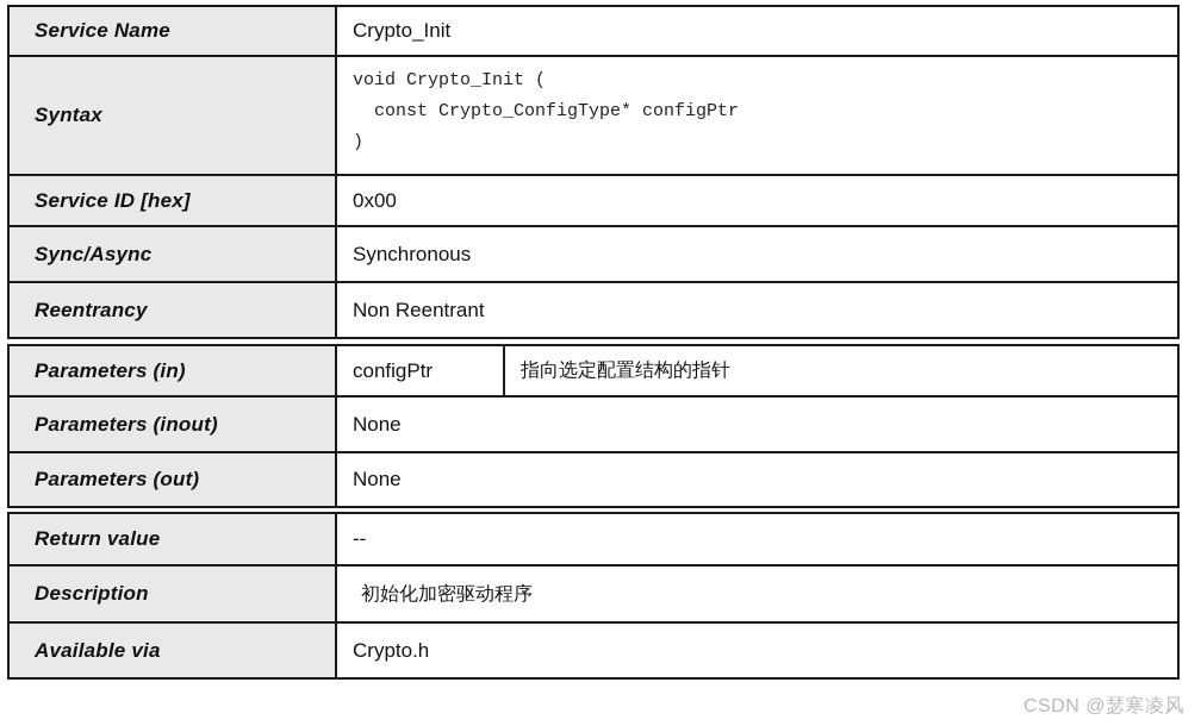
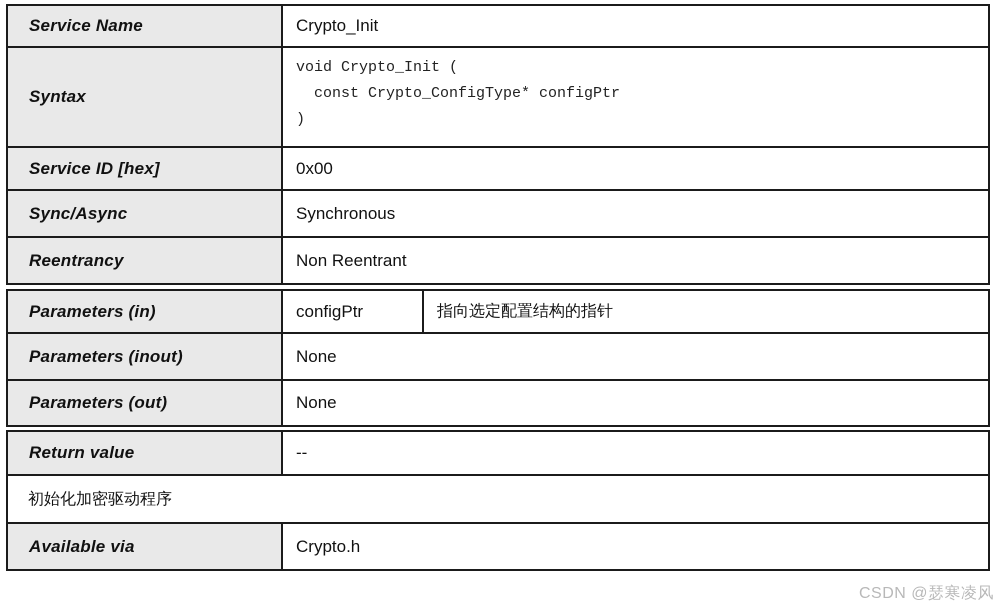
  Service Name
  Crypto_Init
  Syntax
  void Crypto_Init (
  const Crypto_ConfigType* configPtr
  )
  Service ID [hex]
  0x00
  Sync/Async
  Synchronous
  Reentrancy
  Non Reentrant
  Parameters (in)
  configPtr
  指向选定配置结构的指针
  Parameters (inout)
  None
  Parameters (out)
  None
  Return value
  --
- Description
  初始化加密驱动程序
  Available via
  Crypto.h
  CSDN @瑟寒凌风
